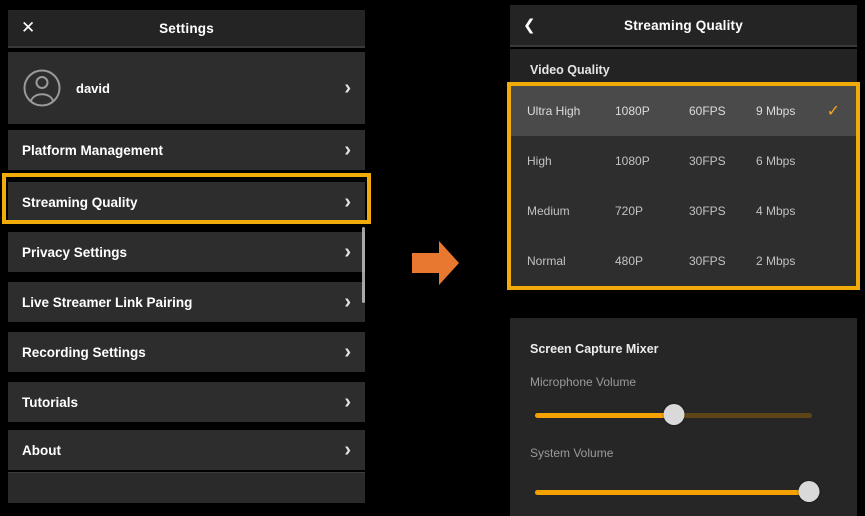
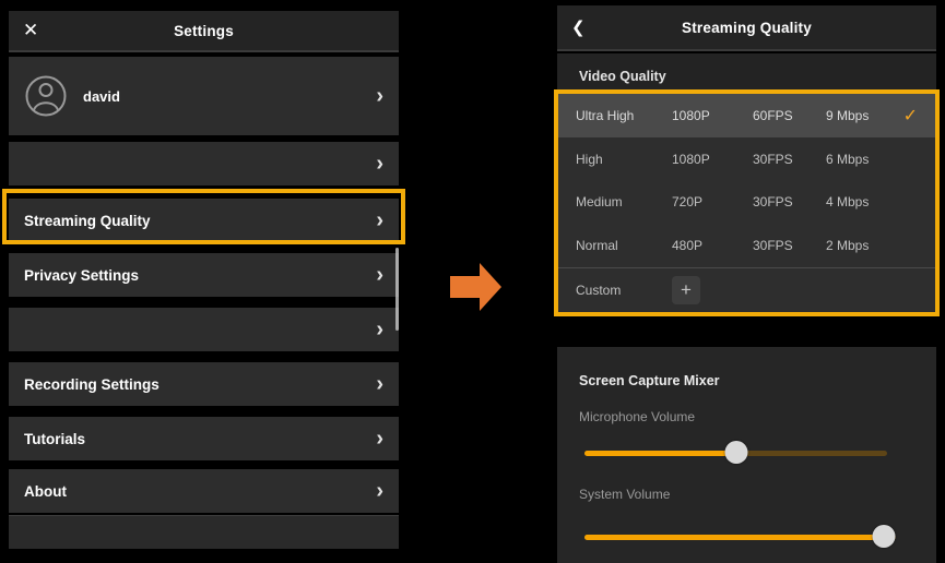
  ✕
  Settings
  david
  ›
- Platform Management
  ›
  Streaming Quality
  ›
  Privacy Settings
  ›
- Live Streamer Link Pairing
  ›
  Recording Settings
  ›
  Tutorials
  ›
  About
  ›
  ❮
  Streaming Quality
  Video Quality
  Ultra High
  1080P
  60FPS
  9 Mbps
  ✓
  High
  1080P
  30FPS
  6 Mbps
  Medium
  720P
  30FPS
  4 Mbps
  Normal
  480P
  30FPS
  2 Mbps
+ Custom
+ +
  Screen Capture Mixer
  Microphone Volume
  System Volume
